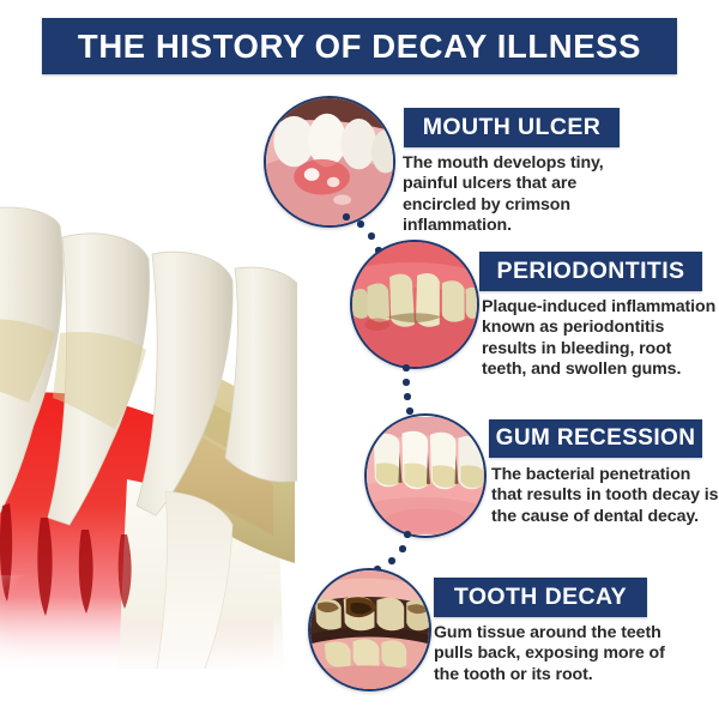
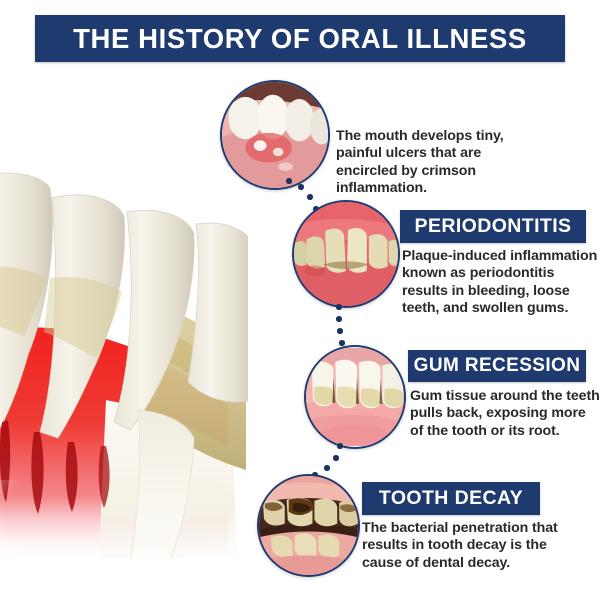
- THE HISTORY OF DECAY ILLNESS
+ THE HISTORY OF ORAL ILLNESS
- MOUTH ULCER
  The mouth develops tiny, painful ulcers that are encircled by crimson inflammation.
  PERIODONTITIS
- Plaque-induced inflammation known as periodontitis results in bleeding, root teeth, and swollen gums.
+ Plaque-induced inflammation known as periodontitis results in bleeding, loose teeth, and swollen gums.
  GUM RECESSION
- The bacterial penetration that results in tooth decay is the cause of dental decay.
+ Gum tissue around the teeth pulls back, exposing more of the tooth or its root.
  TOOTH DECAY
- Gum tissue around the teeth pulls back, exposing more of the tooth or its root.
+ The bacterial penetration that results in tooth decay is the cause of dental decay.
